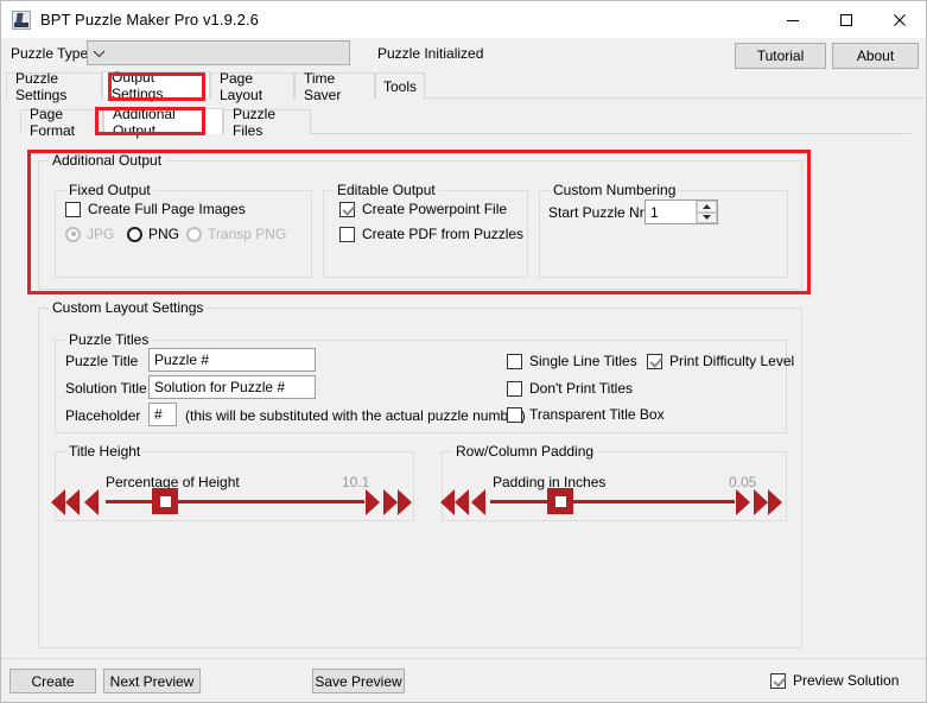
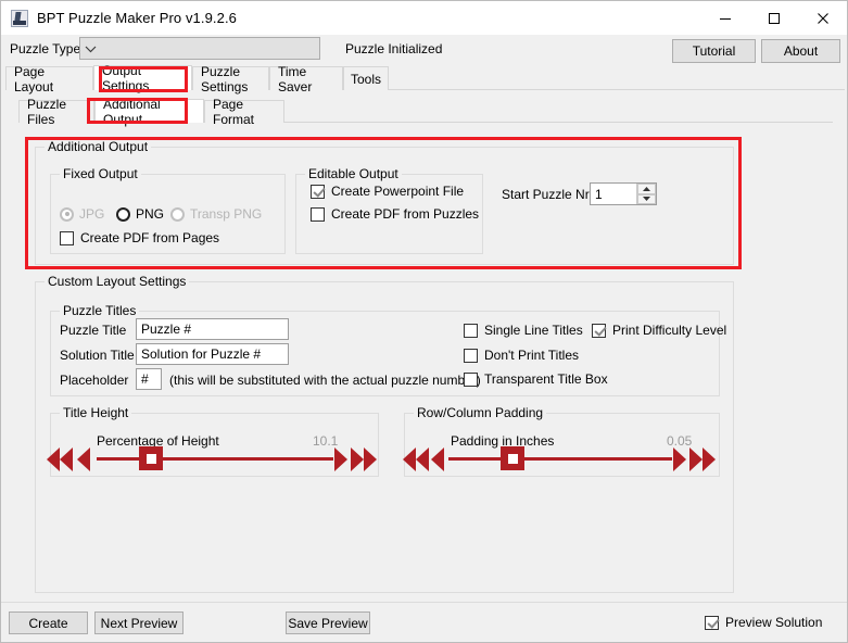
  BPT Puzzle Maker Pro v1.9.2.6
  Puzzle Type
  Puzzle Initialized
  Tutorial
  About
- Puzzle Settings
+ Page Layout
  Output Settings
- Page Layout
+ Puzzle Settings
  Time Saver
  Tools
- Page Format
+ Puzzle Files
  Additional Output
- Puzzle Files
+ Page Format
  Additional Output
  Fixed Output
- Create Full Page Images
  JPG
  PNG
  Transp PNG
+ Create PDF from Pages
  Editable Output
  Create Powerpoint File
  Create PDF from Puzzles
- Custom Numbering
  Start Puzzle Nr
  1
  Custom Layout Settings
  Puzzle Titles
  Puzzle Title
  Puzzle #
  Solution Title
  Solution for Puzzle #
  Placeholder
  #
  (this will be substituted with the actual puzzle numb)
  Single Line Titles
  Print Difficulty Level
  Don't Print Titles
  Transparent Title Box
  Title Height
  Percentage of Height
  10.1
  Row/Column Padding
  Padding in Inches
  0.05
  Create
  Next Preview
  Save Preview
  Preview Solution
